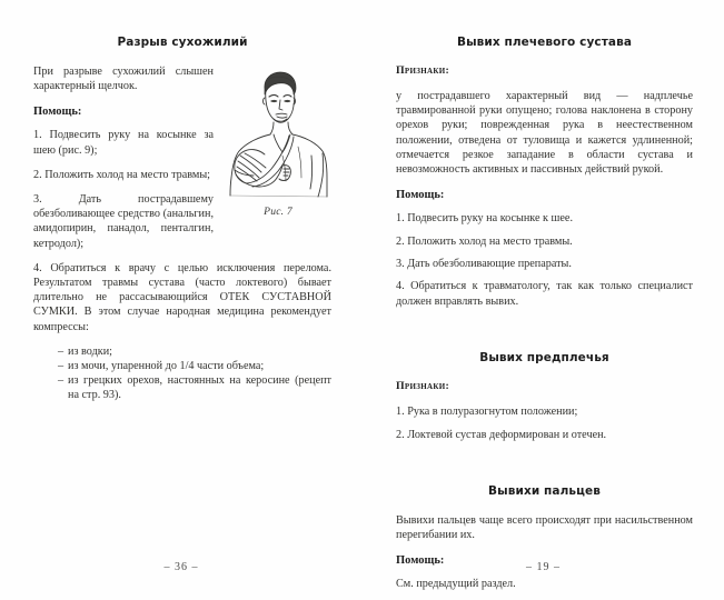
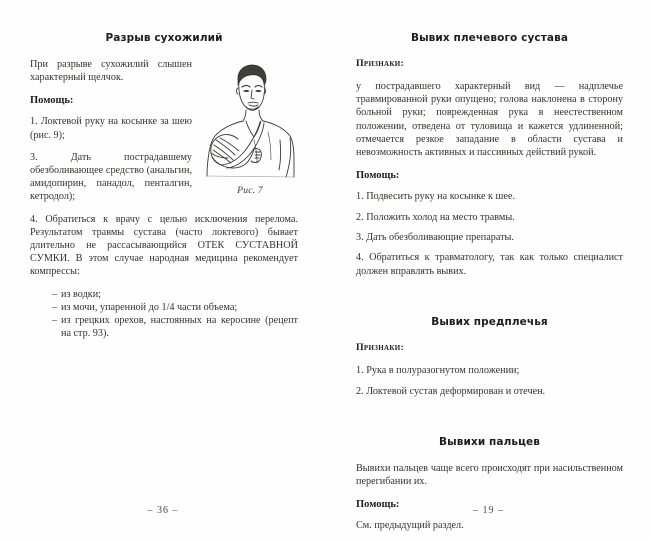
  Разрыв сухожилий
  Рис. 7
  При разрыве сухожилий слышен характерный щелчок.
  Помощь:
- 1. Подвесить руку на косынке за шею (рис. 9);
+ 1. Локтевой руку на косынке за шею (рис. 9);
- 2. Положить холод на место травмы;
  3. Дать пострадавшему обезболивающее средство (анальгин, амидопирин, панадол, пенталгин, кетродол);
  4. Обратиться к врачу с целью исключения перелома. Результатом травмы сустава (часто локтевого) бывает длительно не рассасывающийся ОТЕК СУСТАВНОЙ СУМКИ. В этом случае народная медицина рекомендует компрессы:
  из водки;
  из мочи, упаренной до 1/4 части объема;
  из грецких орехов, настоянных на керосине (рецепт на стр. 93).
  – 36 –
  Вывих плечевого сустава
  Признаки:
- у пострадавшего характерный вид — надплечье травмированной руки опущено; голова наклонена в сторону орехов руки; поврежденная рука в неестественном положении, отведена от туловища и кажется удлиненной; отмечается резкое западание в области сустава и невозможность активных и пассивных действий рукой.
+ у пострадавшего характерный вид — надплечье травмированной руки опущено; голова наклонена в сторону больной руки; поврежденная рука в неестественном положении, отведена от туловища и кажется удлиненной; отмечается резкое западание в области сустава и невозможность активных и пассивных действий рукой.
  Помощь:
  1. Подвесить руку на косынке к шее.
  2. Положить холод на место травмы.
  3. Дать обезболивающие препараты.
  4. Обратиться к травматологу, так как только специалист должен вправлять вывих.
  Вывих предплечья
  Признаки:
  1. Рука в полуразогнутом положении;
  2. Локтевой сустав деформирован и отечен.
  Вывихи пальцев
  Вывихи пальцев чаще всего происходят при насильственном перегибании их.
  Помощь:
  См. предыдущий раздел.
  – 19 –
